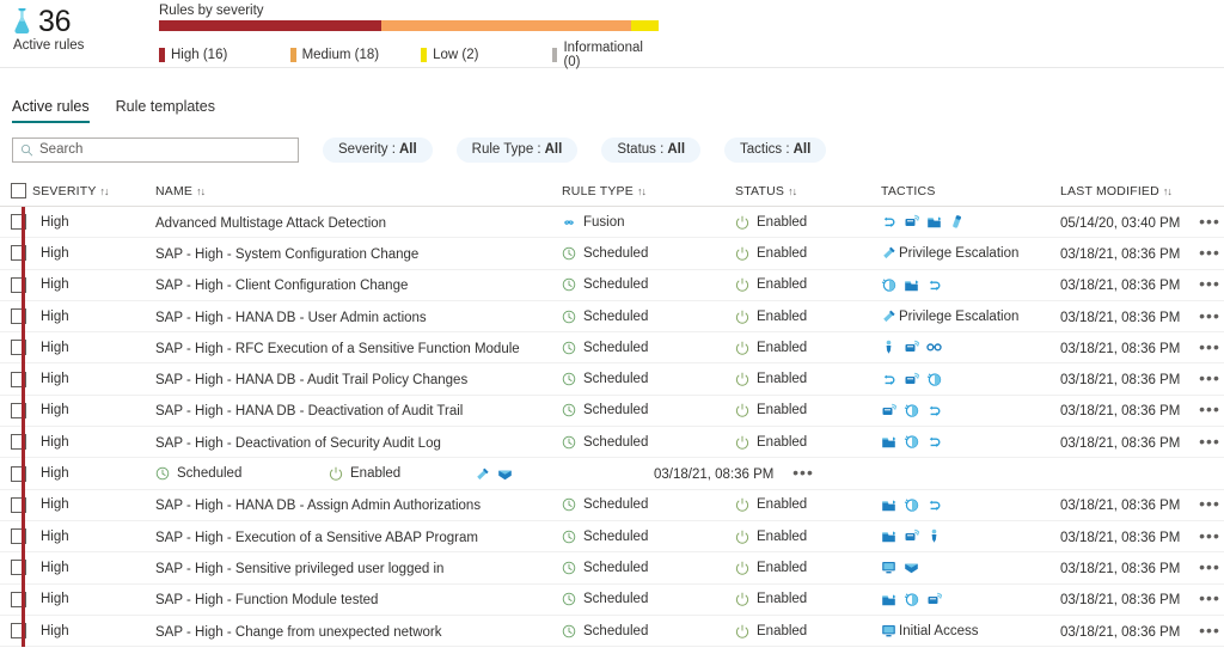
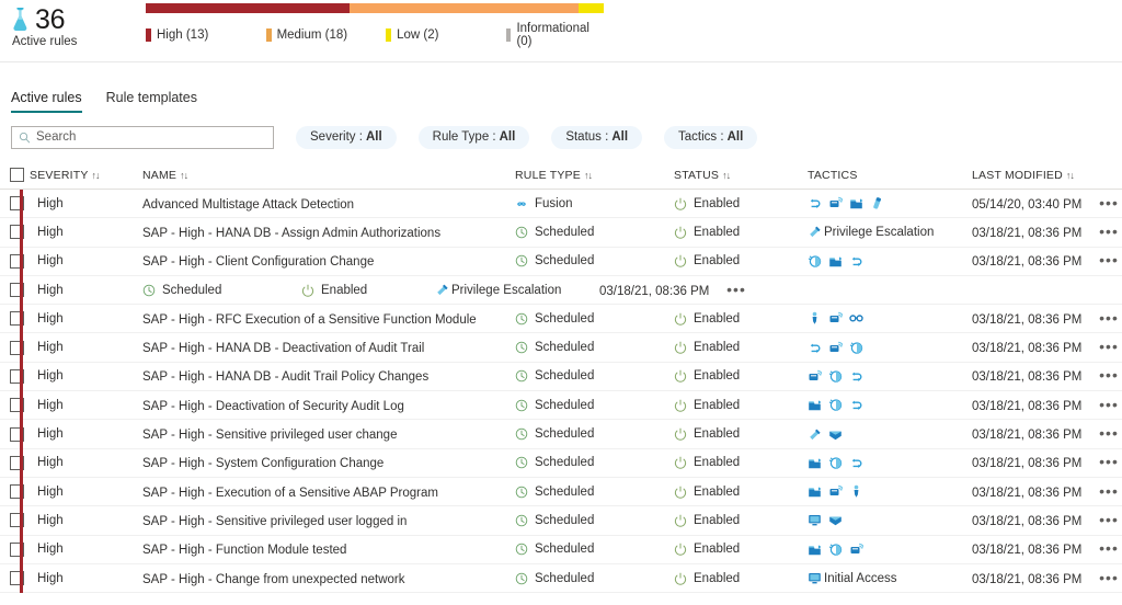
  36
  Active rules
- Rules by severity
- High (16)
+ High (13)
  Medium (18)
  Low (2)
  Informational (0)
  Active rules
  Rule templates
  Search
  Severity :
  All
  Rule Type :
  All
  Status :
  All
  Tactics :
  All
  SEVERITY ↑↓
  NAME ↑↓
  RULE TYPE ↑↓
  STATUS ↑↓
  TACTICS
  LAST MODIFIED ↑↓
  High
  Advanced Multistage Attack Detection
  Fusion
  Enabled
  05/14/20, 03:40 PM
  •••
  High
- SAP - High - System Configuration Change
+ SAP - High - HANA DB - Assign Admin Authorizations
  Scheduled
  Enabled
  Privilege Escalation
  03/18/21, 08:36 PM
  •••
  High
  SAP - High - Client Configuration Change
  Scheduled
  Enabled
  03/18/21, 08:36 PM
  •••
  High
- SAP - High - HANA DB - User Admin actions
  Scheduled
  Enabled
  Privilege Escalation
  03/18/21, 08:36 PM
  •••
  High
  SAP - High - RFC Execution of a Sensitive Function Module
  Scheduled
  Enabled
  03/18/21, 08:36 PM
  •••
  High
- SAP - High - HANA DB - Audit Trail Policy Changes
+ SAP - High - HANA DB - Deactivation of Audit Trail
  Scheduled
  Enabled
  03/18/21, 08:36 PM
  •••
  High
- SAP - High - HANA DB - Deactivation of Audit Trail
+ SAP - High - HANA DB - Audit Trail Policy Changes
  Scheduled
  Enabled
  03/18/21, 08:36 PM
  •••
  High
  SAP - High - Deactivation of Security Audit Log
  Scheduled
  Enabled
  03/18/21, 08:36 PM
  •••
  High
+ SAP - High - Sensitive privileged user change
  Scheduled
  Enabled
  03/18/21, 08:36 PM
  •••
  High
- SAP - High - HANA DB - Assign Admin Authorizations
+ SAP - High - System Configuration Change
  Scheduled
  Enabled
  03/18/21, 08:36 PM
  •••
  High
  SAP - High - Execution of a Sensitive ABAP Program
  Scheduled
  Enabled
  03/18/21, 08:36 PM
  •••
  High
  SAP - High - Sensitive privileged user logged in
  Scheduled
  Enabled
  03/18/21, 08:36 PM
  •••
  High
  SAP - High - Function Module tested
  Scheduled
  Enabled
  03/18/21, 08:36 PM
  •••
  High
  SAP - High - Change from unexpected network
  Scheduled
  Enabled
  Initial Access
  03/18/21, 08:36 PM
  •••
